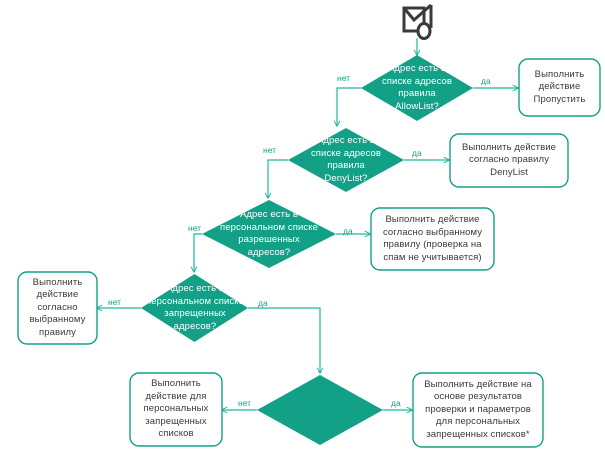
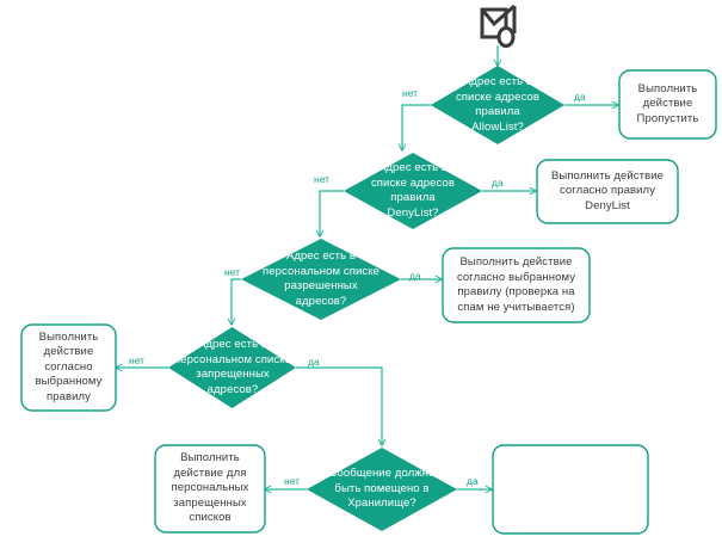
  Адрес есть в
  списке адресов
  правила
  AllowList?
  Адрес есть в
  списке адресов
  правила
  DenyList?
  Адрес есть в
  персональном списке
  разрешенных
  адресов?
  Адрес есть в
  персональном списке
  запрещенных
  адресов?
+ Сообщение должно
+ быть помещено в
+ Хранилище?
  Выполнить
  действие
  Пропустить
  Выполнить действие
  согласно правилу
  DenyList
  Выполнить действие
  согласно выбранному
  правилу (проверка на
  спам не учитывается)
  Выполнить
  действие
  согласно
  выбранному
  правилу
  Выполнить
  действие для
  персональных
  запрещенных
  списков
- Выполнить действие на
- основе результатов
- проверки и параметров
- для персональных
- запрещенных списков*
  да
  нет
  да
  нет
  да
  нет
  да
  нет
  да
  нет
